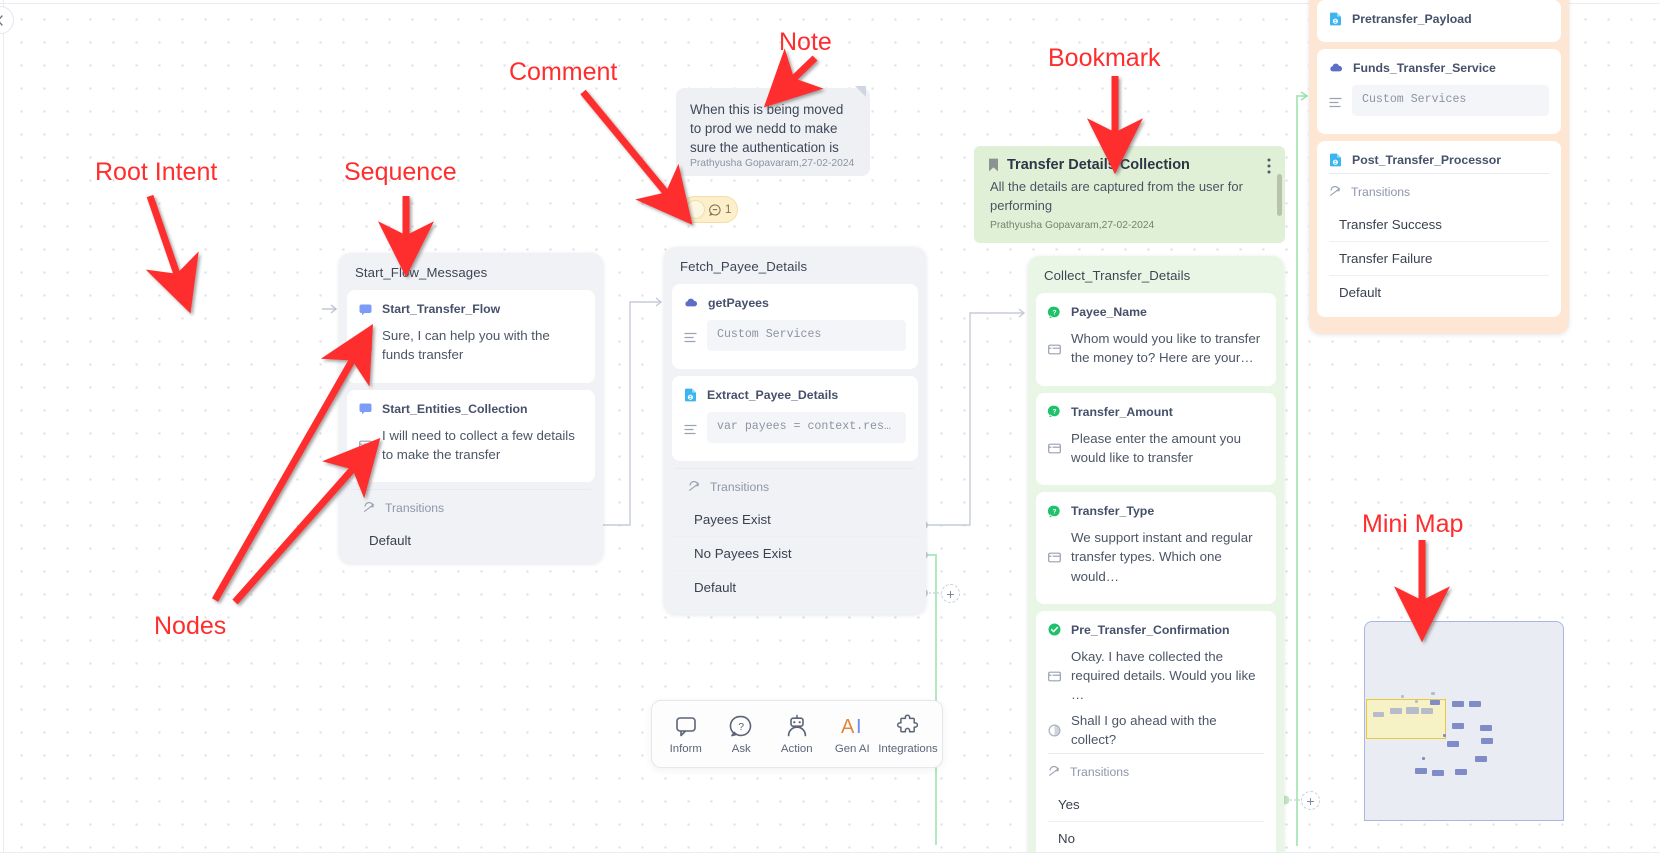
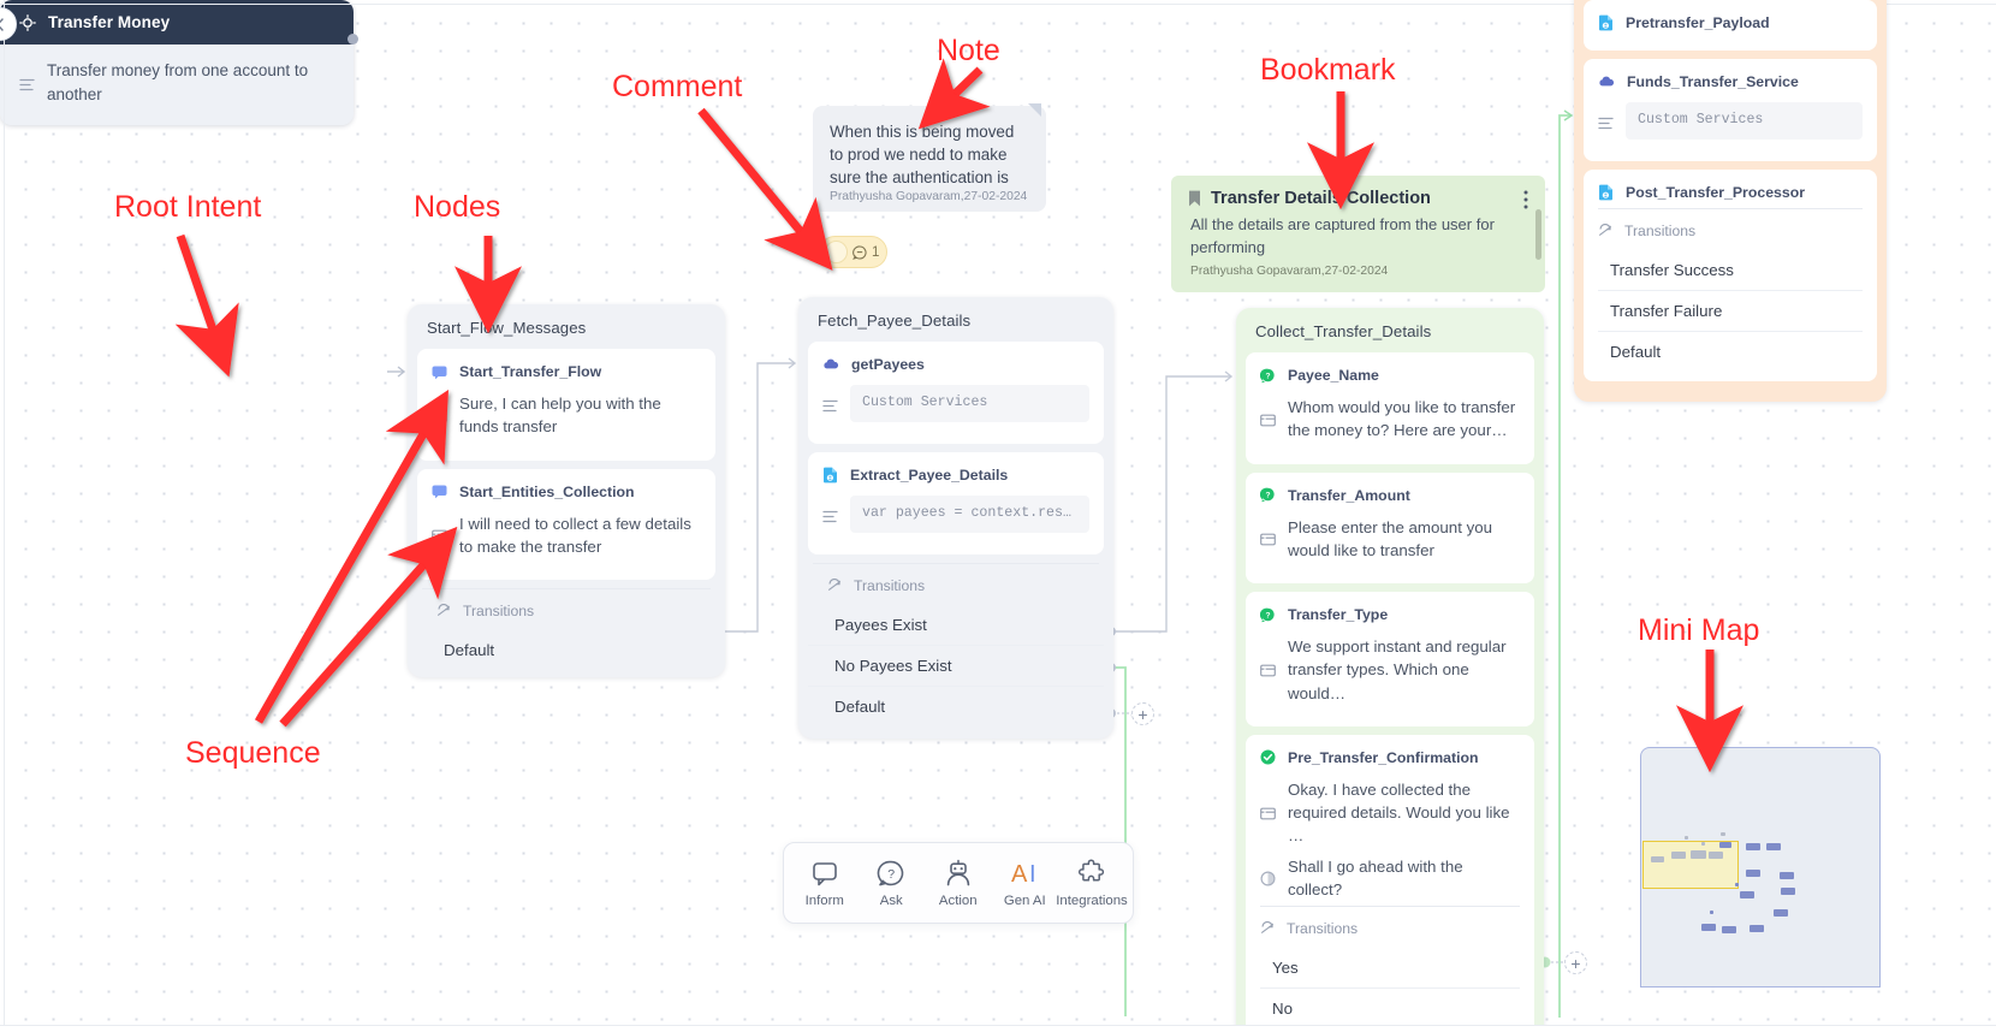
+ Transfer Money
+ Transfer money from one account to another
  Start_Flow_Messages
  Start_Transfer_Flow
  Sure, I can help you with the funds transfer
  Start_Entities_Collection
  I will need to collect a few details to make the transfer
  Transitions
  Default
  Fetch_Payee_Details
  getPayees
  Custom Services
  Extract_Payee_Details
  var payees = context.respon
  Transitions
  Payees Exist
  No Payees Exist
  Default
  Collect_Transfer_Details
  Payee_Name
  Whom would you like to transfer the money to? Here are your…
  Transfer_Amount
  Please enter the amount you would like to transfer
  Transfer_Type
  We support instant and regular transfer types. Which one would…
  Pre_Transfer_Confirmation
  Okay. I have collected the required details. Would you like …
  Shall I go ahead with the collect?
  Transitions
  Yes
  No
  Pretransfer_Payload
  Funds_Transfer_Service
  Custom Services
  Post_Transfer_Processor
  Transitions
  Transfer Success
  Transfer Failure
  Default
  When this is being moved to prod we nedd to make sure the authentication is
  Prathyusha Gopavaram,27-02-2024
  1
  Transfer Details Collection
  All the details are captured from the user for performing
  Prathyusha Gopavaram,27-02-2024
  +
  +
  Inform
  ?
  Ask
  Action
  A
  I
  Gen AI
  Integrations
  Root Intent
- Sequence
+ Nodes
  Comment
  Note
  Bookmark
- Nodes
+ Sequence
  Mini Map
